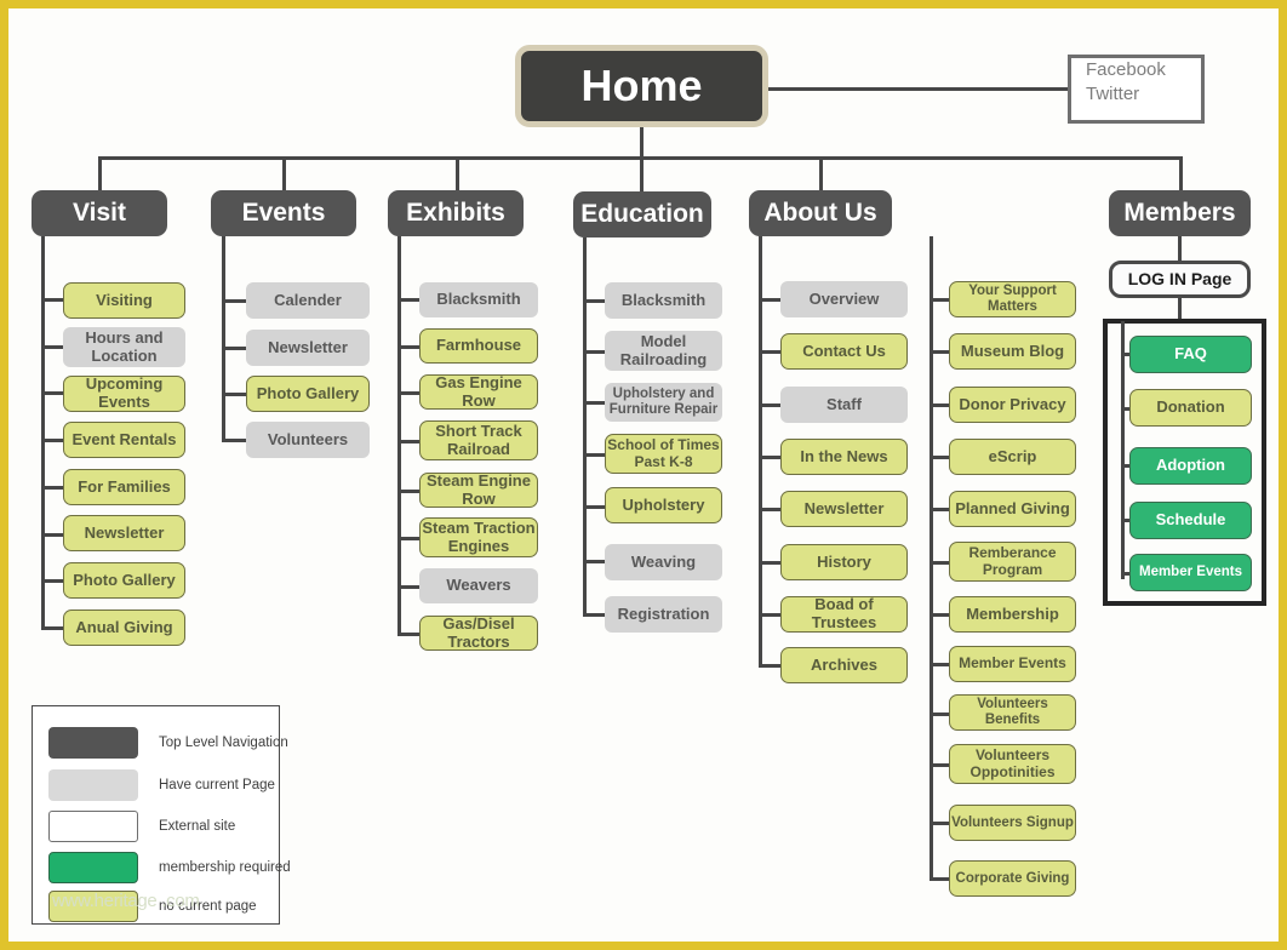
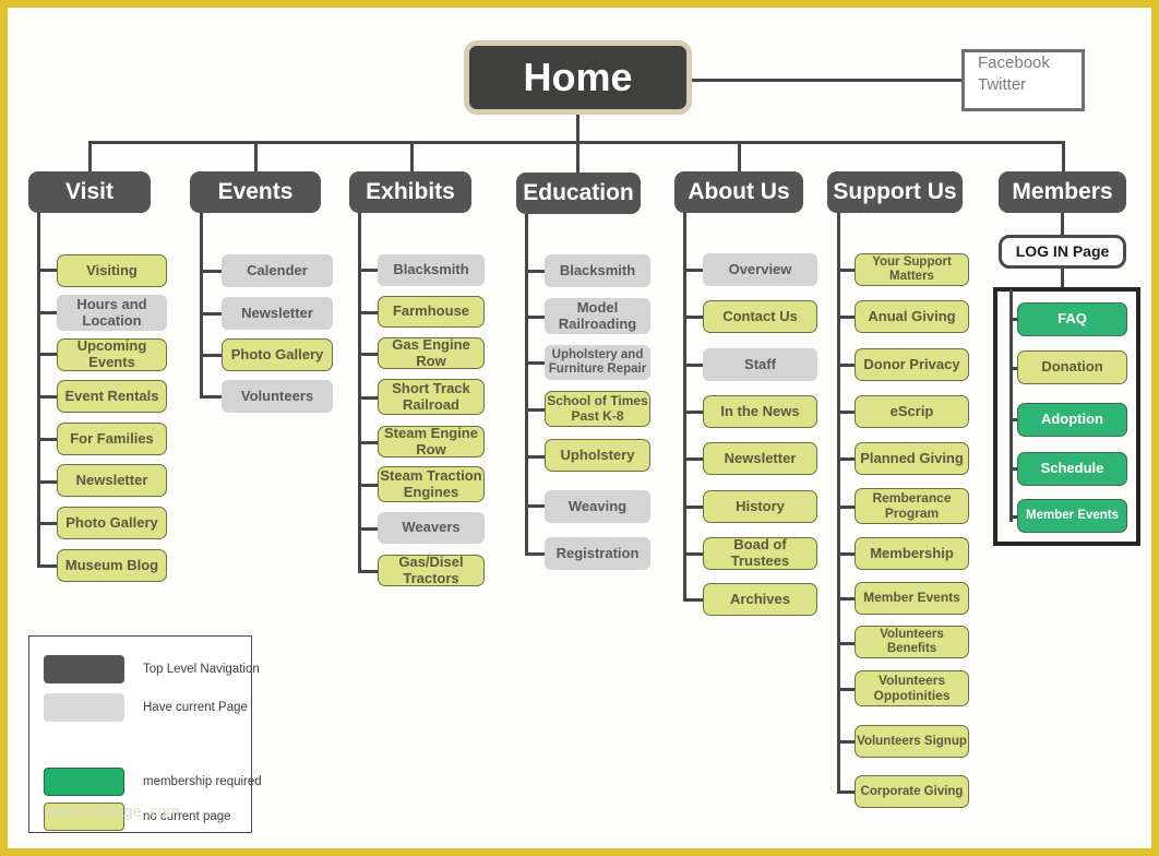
  Home
  Facebook
  Twitter
  Visit
  Visiting
  Hours and Location
  Upcoming Events
  Event Rentals
  For Families
  Newsletter
  Photo Gallery
- Anual Giving
+ Museum Blog
  Events
  Calender
  Newsletter
  Photo Gallery
  Volunteers
  Exhibits
  Blacksmith
  Farmhouse
  Gas Engine Row
  Short Track Railroad
  Steam Engine Row
  Steam Traction Engines
  Weavers
  Gas/Disel Tractors
  Education
  Blacksmith
  Model Railroading
  Upholstery and Furniture Repair
  School of Times Past K-8
  Upholstery
  Weaving
  Registration
  About Us
  Overview
  Contact Us
  Staff
  In the News
  Newsletter
  History
  Boad of Trustees
  Archives
+ Support Us
  Your Support Matters
- Museum Blog
+ Anual Giving
  Donor Privacy
  eScrip
  Planned Giving
  Remberance Program
  Membership
  Member Events
  Volunteers Benefits
  Volunteers Oppotinities
  Volunteers Signup
  Corporate Giving
  Members
  LOG IN Page
  FAQ
  Donation
  Adoption
  Schedule
  Member Events
  Top Level Navigation
  Have current Page
- External site
  membership required
  no current page
  www.heritage .com
